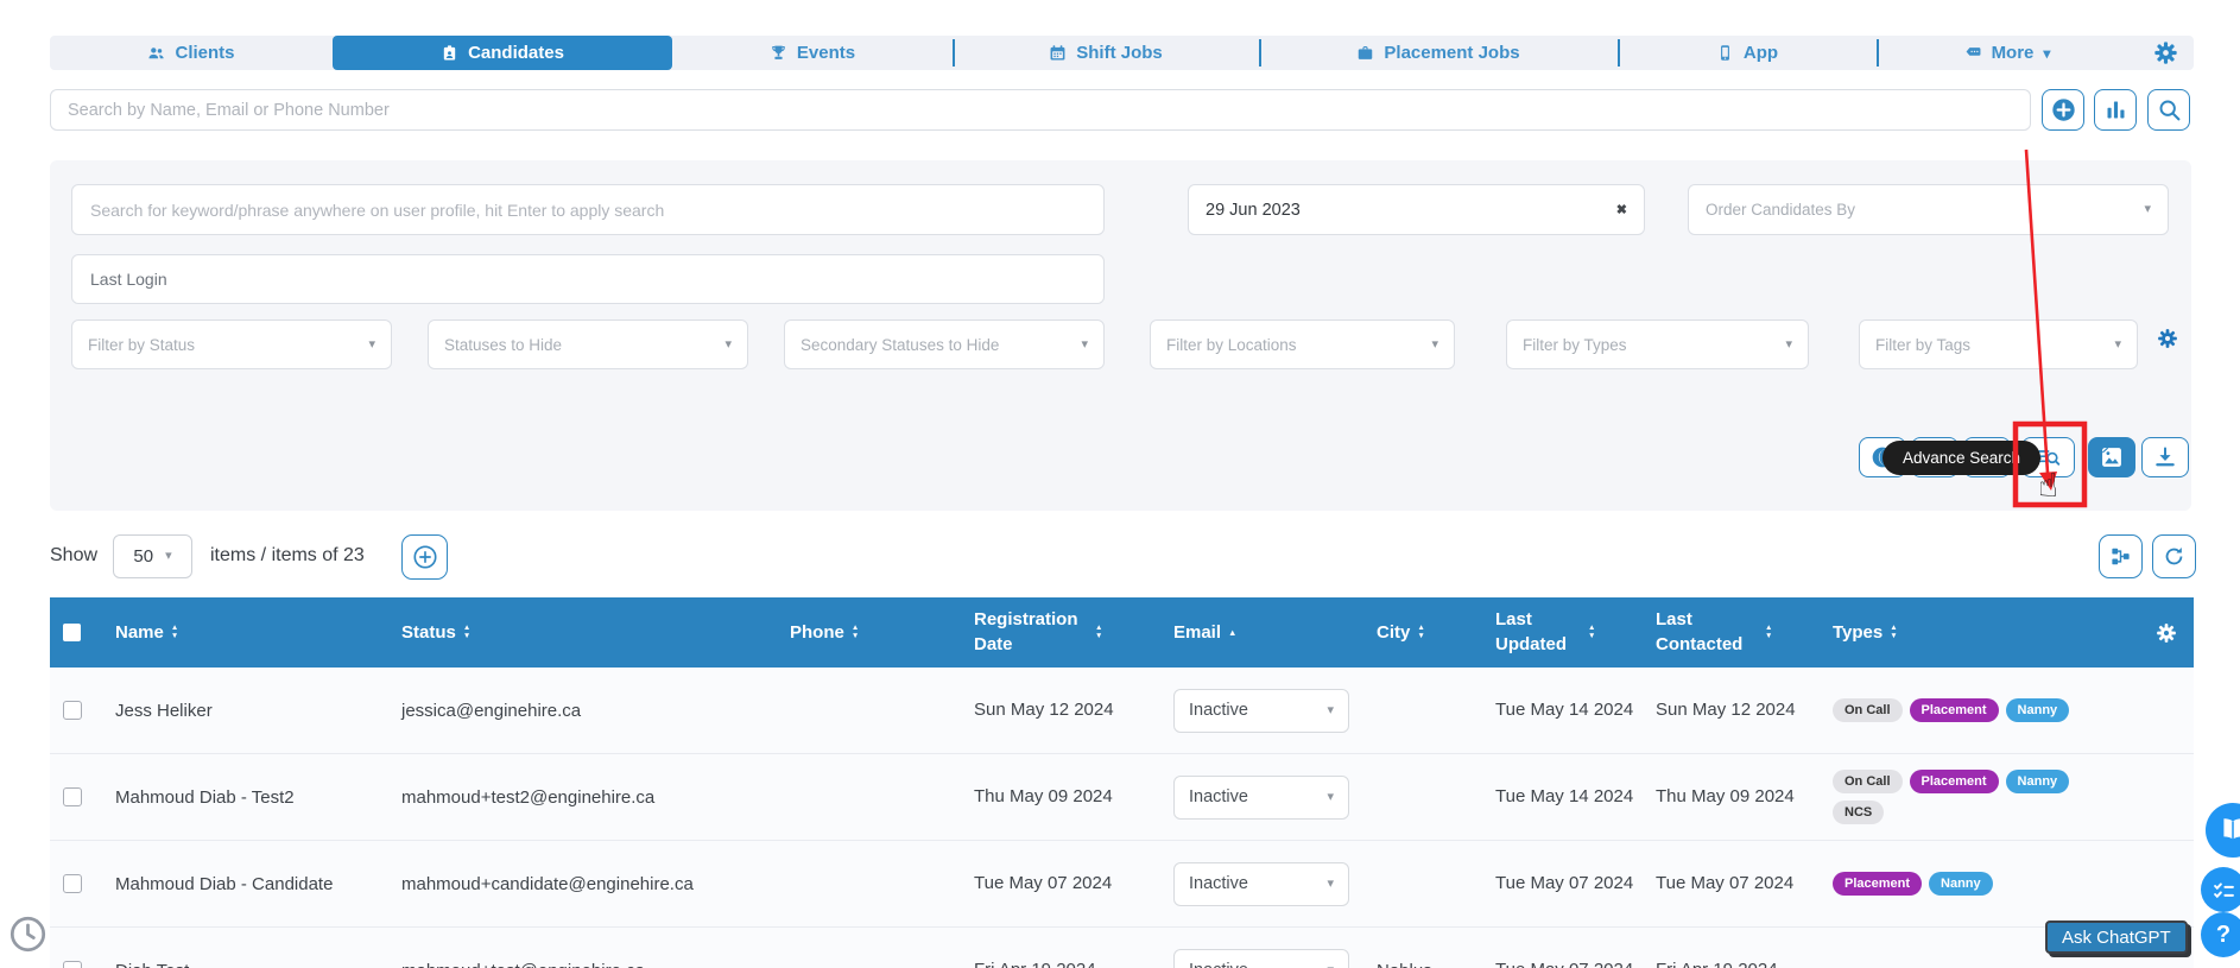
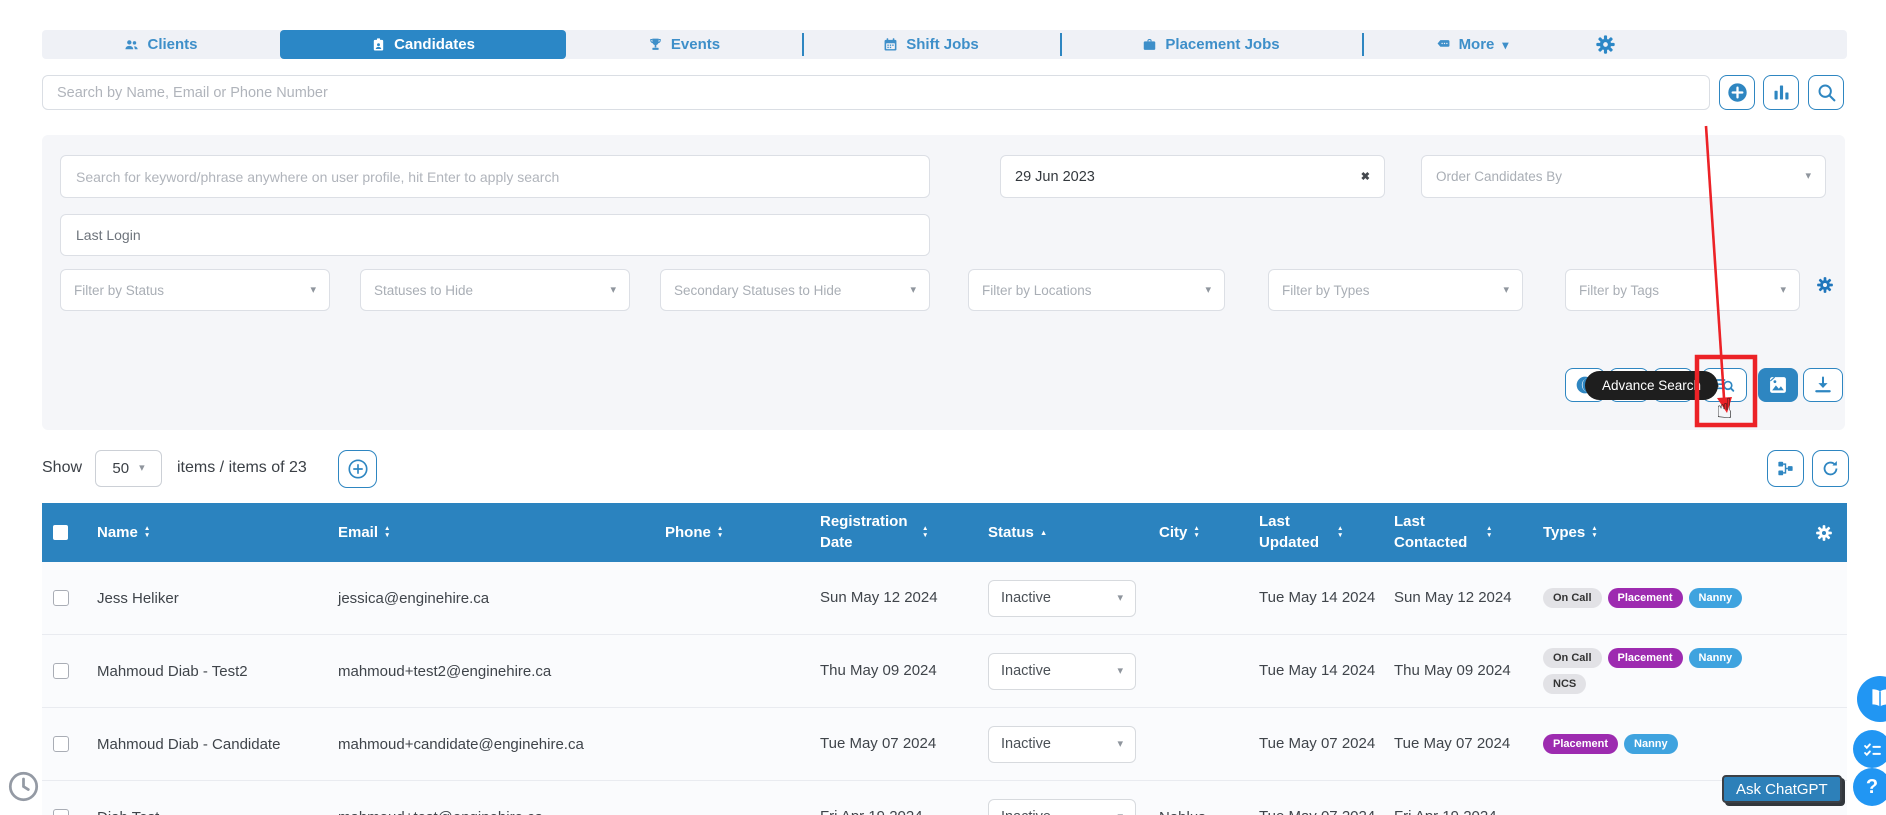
  Clients
  Candidates
  Events
  Shift Jobs
  Placement Jobs
- App
  More
  ▾
  Search by Name, Email or Phone Number
  Search for keyword/phrase anywhere on user profile, hit Enter to apply search
  29 Jun 2023
  ✖
  Order Candidates By
  ▾
  Last Login
  Filter by Status
  ▾
  Statuses to Hide
  ▾
  Secondary Statuses to Hide
  ▾
  Filter by Locations
  ▾
  Filter by Types
  ▾
  Filter by Tags
  ▾
  Advance Searc
  Show
  50
  ▾
  items / items of 23
  Name
- Status
+ Email
  Phone
  Registration Date
- Email
+ Status
  ▲
  City
  Last Updated
  Last Contacted
  Types
  Jess Heliker
  jessica@enginehire.ca
  Sun May 12 2024
  Inactive
  ▾
  Tue May 14 2024
  Sun May 12 2024
  On Call
  Placement
  Nanny
  Mahmoud Diab - Test2
  mahmoud+test2@enginehire.ca
  Thu May 09 2024
  Inactive
  ▾
  Tue May 14 2024
  Thu May 09 2024
  On Call
  Placement
  Nanny
  NCS
  Mahmoud Diab - Candidate
  mahmoud+candidate@enginehire.ca
  Tue May 07 2024
  Inactive
  ▾
  Tue May 07 2024
  Tue May 07 2024
  Placement
  Nanny
  ☝
  Ask ChatGPT
  ?
